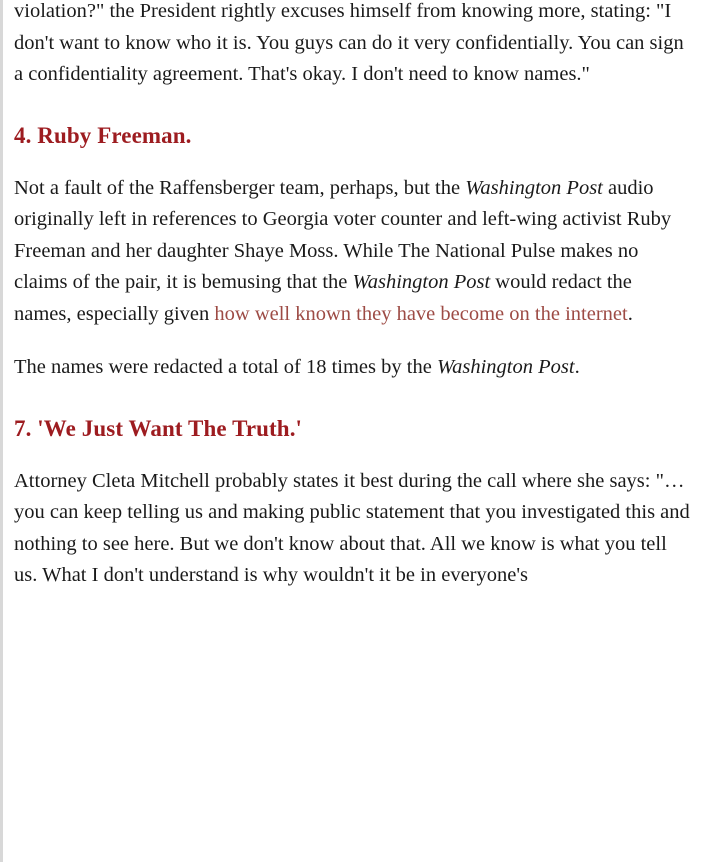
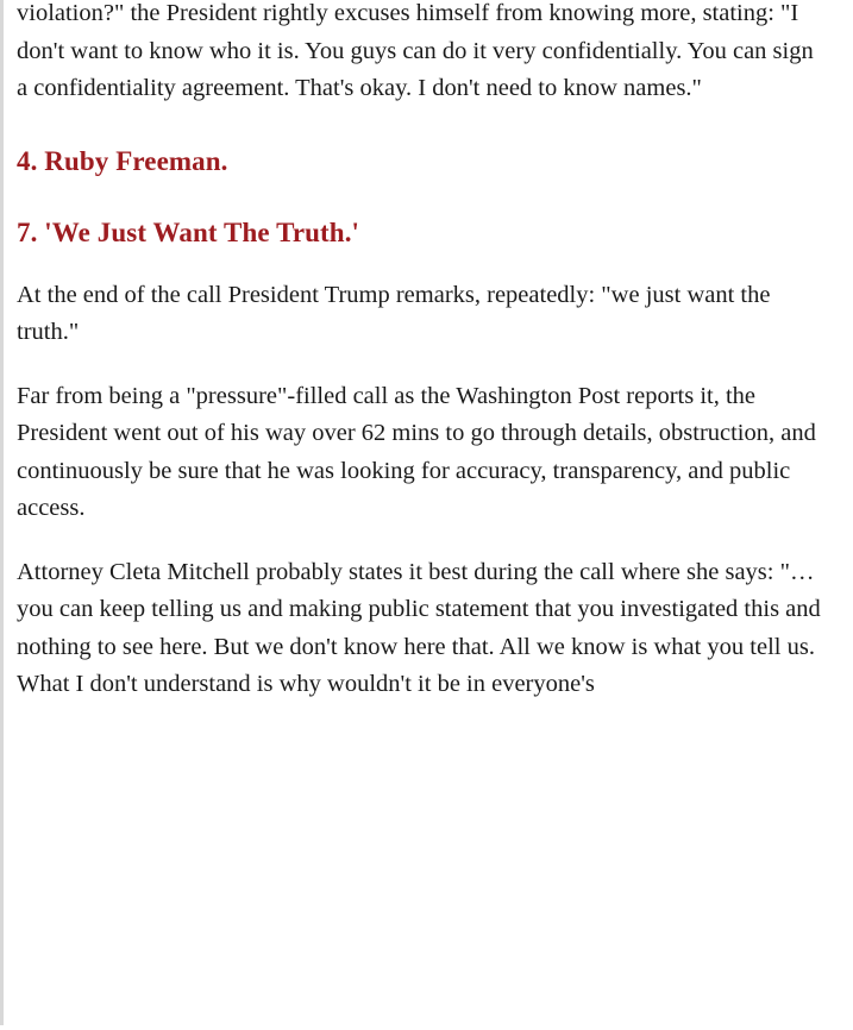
  violation?" the President rightly excuses himself from knowing more, stating: "I don't want to know who it is. You guys can do it very confidentially. You can sign a confidentiality agreement. That's okay. I don't need to know names."
  4. Ruby Freeman.
- Not a fault of the Raffensberger team, perhaps, but the Washington Post audio originally left in references to Georgia voter counter and left-wing activist Ruby Freeman and her daughter Shaye Moss. While The National Pulse makes no claims of the pair, it is bemusing that the Washington Post would redact the names, especially given how well known they have become on the internet.
- The names were redacted a total of 18 times by the Washington Post.
  7. 'We Just Want The Truth.'
+ At the end of the call President Trump remarks, repeatedly: "we just want the truth."
+ Far from being a "pressure"-filled call as the Washington Post reports it, the President went out of his way over 62 mins to go through details, obstruction, and continuously be sure that he was looking for accuracy, transparency, and public access.
- Attorney Cleta Mitchell probably states it best during the call where she says: "…you can keep telling us and making public statement that you investigated this and nothing to see here. But we don't know about that. All we know is what you tell us. What I don't understand is why wouldn't it be in everyone's
+ Attorney Cleta Mitchell probably states it best during the call where she says: "…you can keep telling us and making public statement that you investigated this and nothing to see here. But we don't know here that. All we know is what you tell us. What I don't understand is why wouldn't it be in everyone's
